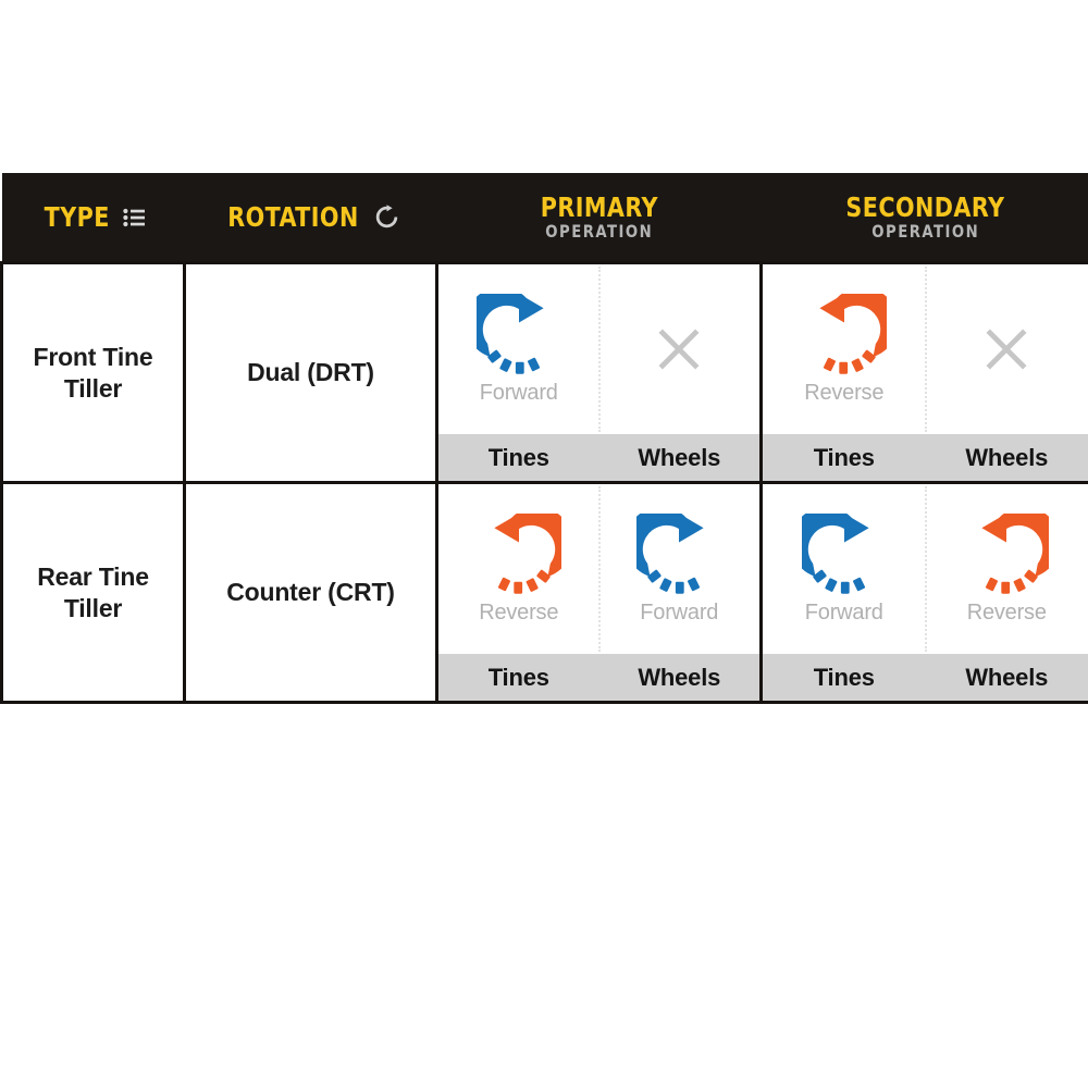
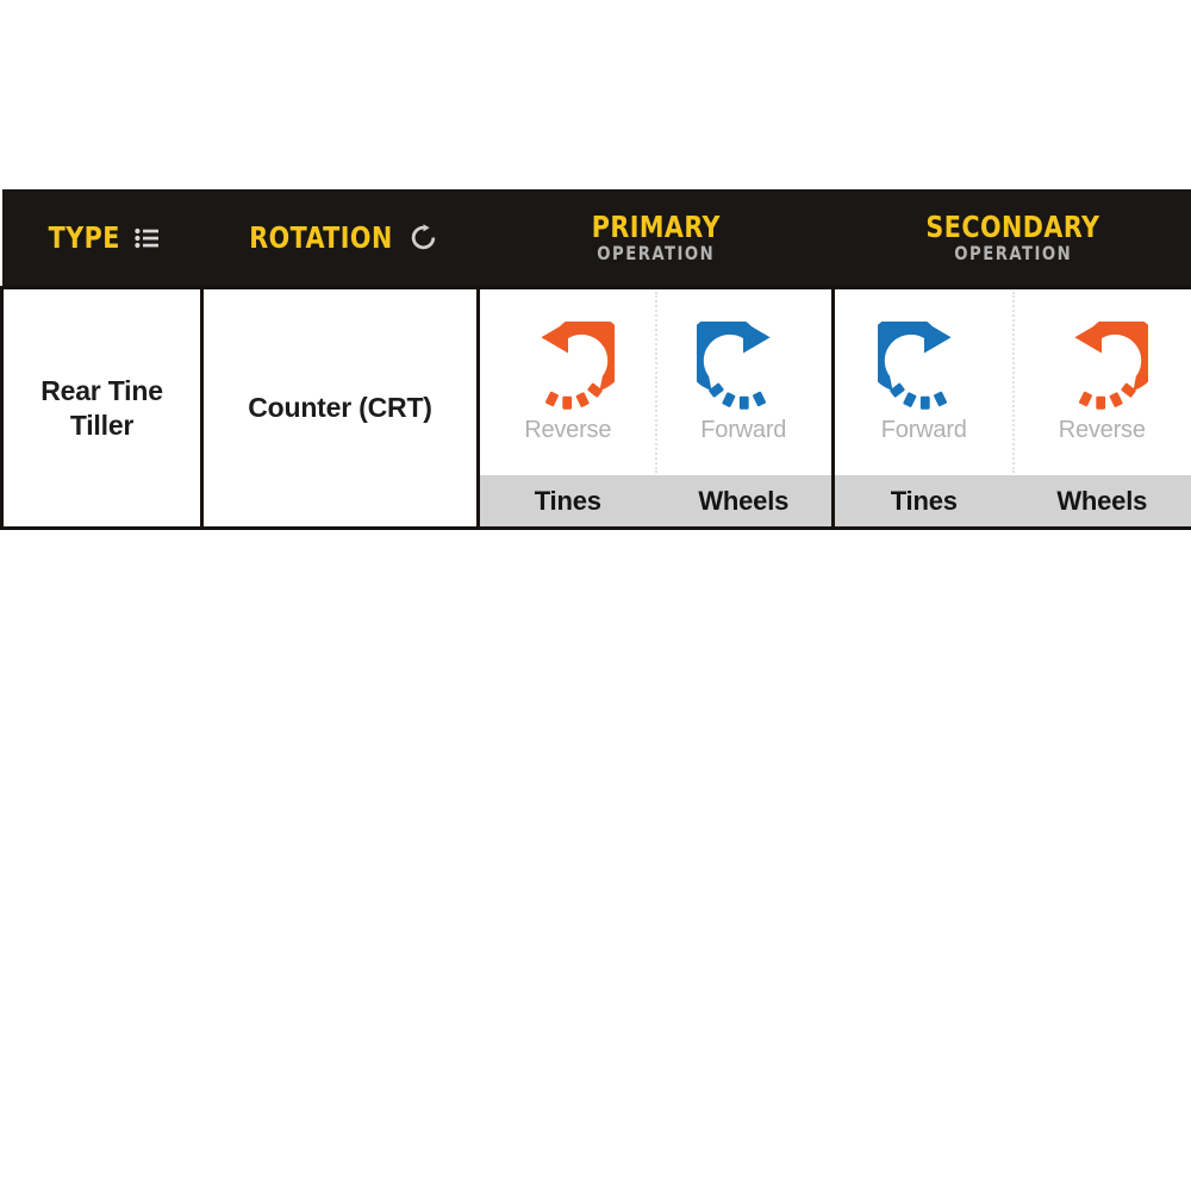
  TYPE	ROTATION	PRIMARY OPERATION	SECONDARY OPERATION
- Front Tine Tiller	Dual (DRT)	Forward Tines Wheels	Reverse Tines Wheels
  Rear Tine Tiller	Counter (CRT)	Reverse Forward Tines Wheels	Forward Reverse Tines Wheels
